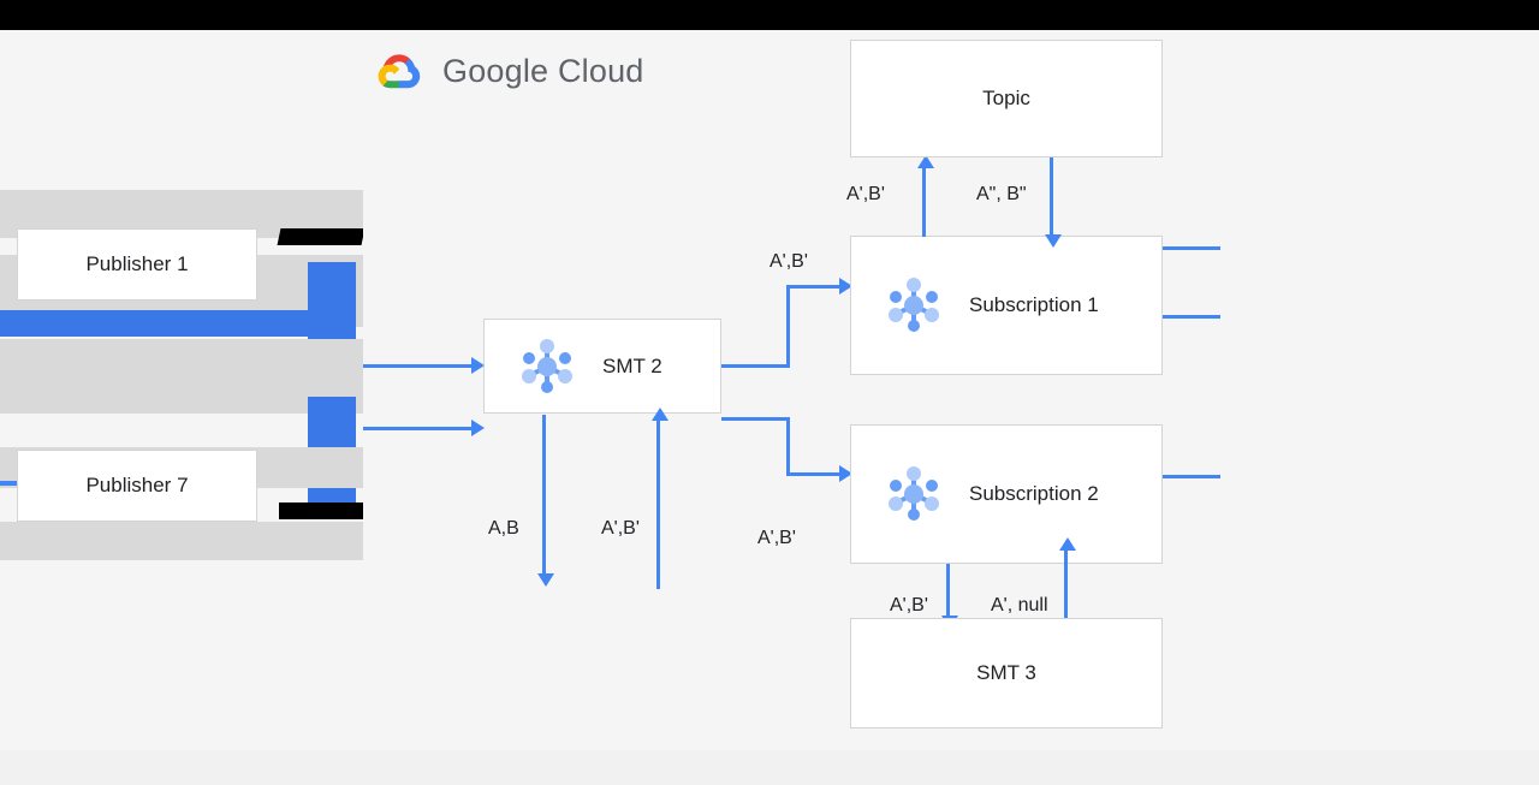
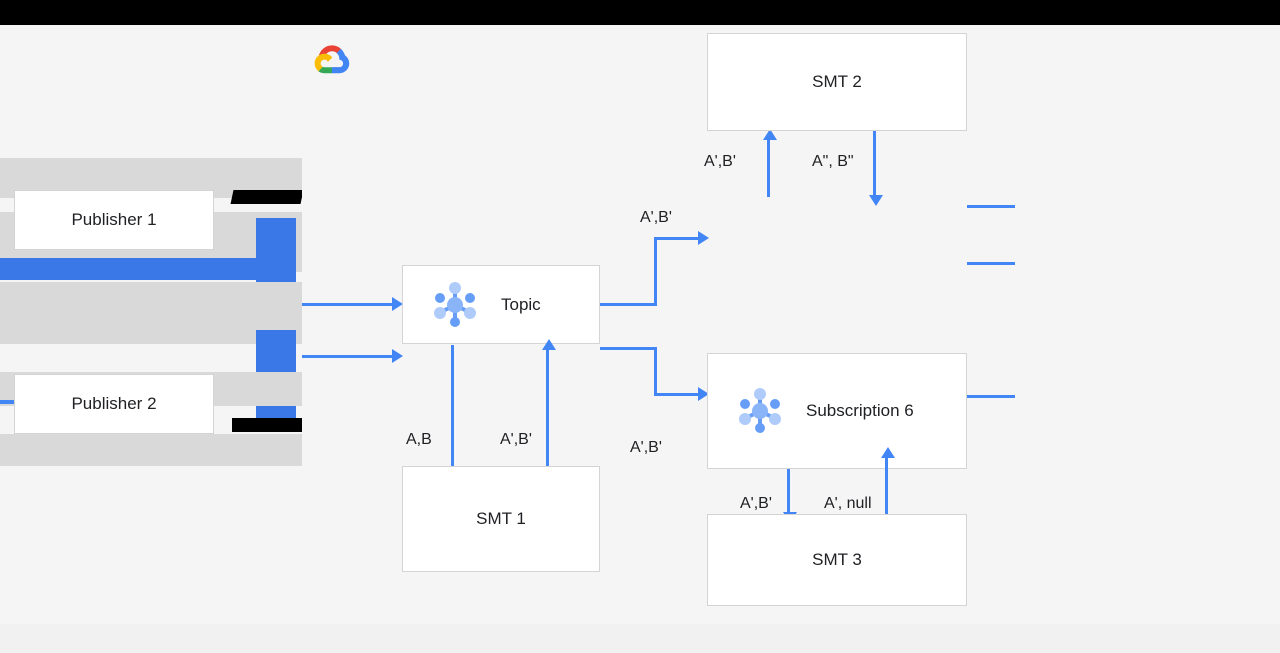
  Publisher 1
- Publisher 7
+ Publisher 2
- Google Cloud
- SMT 2
+ Topic
  A,B
  A',B'
+ SMT 1
  A',B'
  A',B'
- Subscription 1
  A',B'
  A", B"
- Topic
+ SMT 2
- Subscription 2
+ Subscription 6
  A',B'
  A', null
  SMT 3
